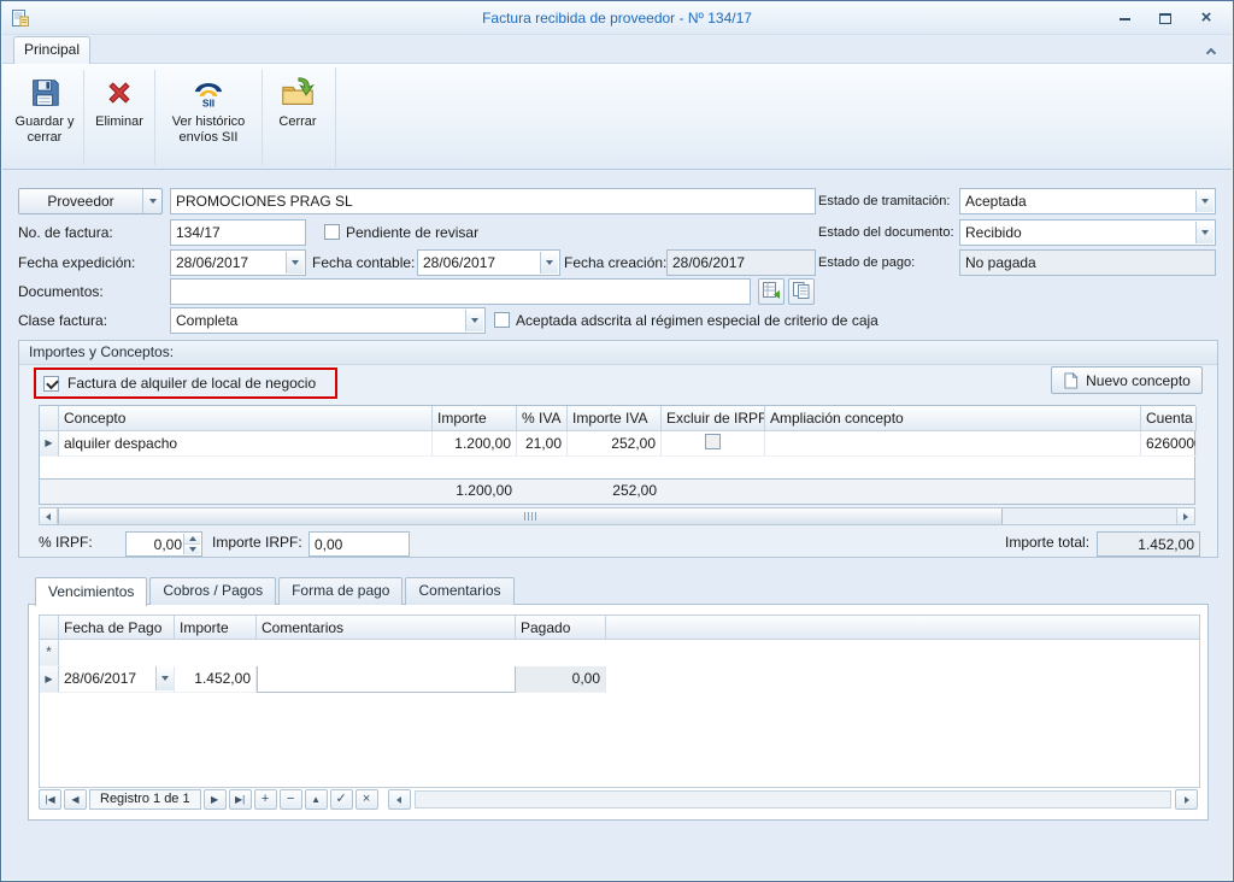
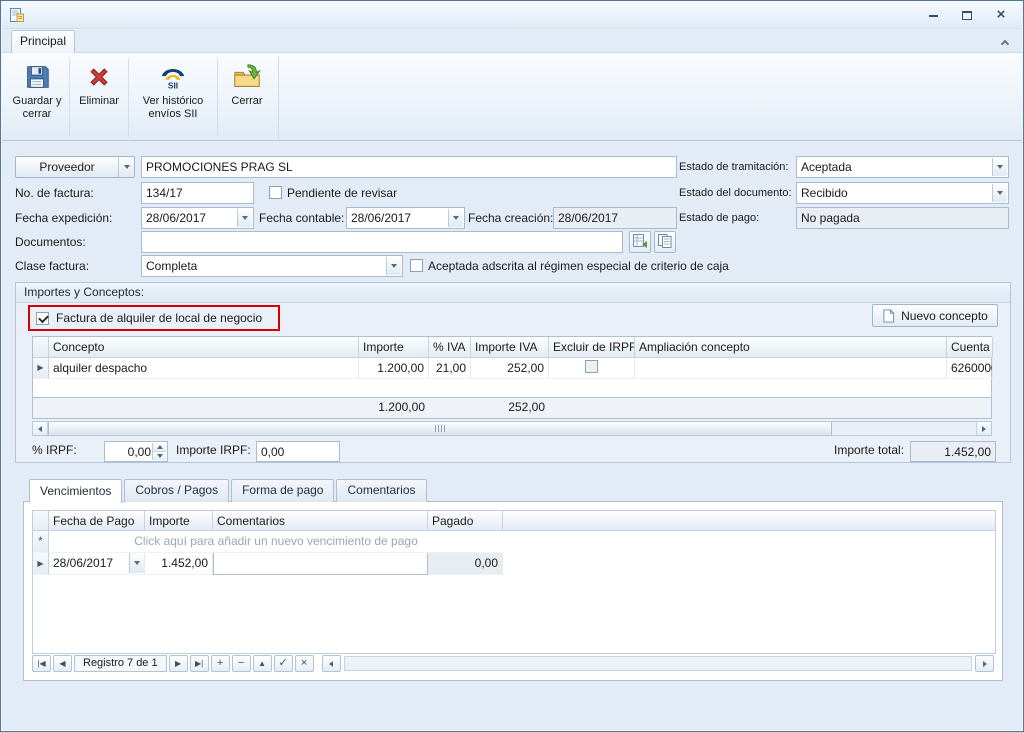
- Factura recibida de proveedor - Nº 134/17
  ×
  Principal
  Guardar y cerrar
  Eliminar
  SII
  Ver histórico envíos SII
  Cerrar
  Proveedor
  PROMOCIONES PRAG SL
  Estado de tramitación:
  Aceptada
  No. de factura:
  134/17
  Pendiente de revisar
  Estado del documento:
  Recibido
  Fecha expedición:
  28/06/2017
  Fecha contable:
  28/06/2017
  Fecha creación:
  28/06/2017
  Estado de pago:
  No pagada
  Documentos:
  Clase factura:
  Completa
  Aceptada adscrita al régimen especial de criterio de caja
  Importes y Conceptos:
  Factura de alquiler de local de negocio
  Nuevo concepto
  Concepto
  Importe
  % IVA
  Importe IVA
  Excluir de IRPF
  Ampliación concepto
  Cuenta
  ▶
  alquiler despacho
  1.200,00
  21,00
  252,00
  626000
  1.200,00
  252,00
  % IRPF:
  0,00
  Importe IRPF:
  0,00
  Importe total:
  1.452,00
  Vencimientos
  Cobros / Pagos
  Forma de pago
  Comentarios
  Fecha de Pago
  Importe
  Comentarios
  Pagado
  *
+ Click aquí para añadir un nuevo vencimiento de pago
  ▶
  28/06/2017
  1.452,00
  0,00
  |◀
  ◀
- Registro 1 de 1
+ Registro 7 de 1
  ▶
  ▶|
  +
  −
  ▲
  ✓
  ×
